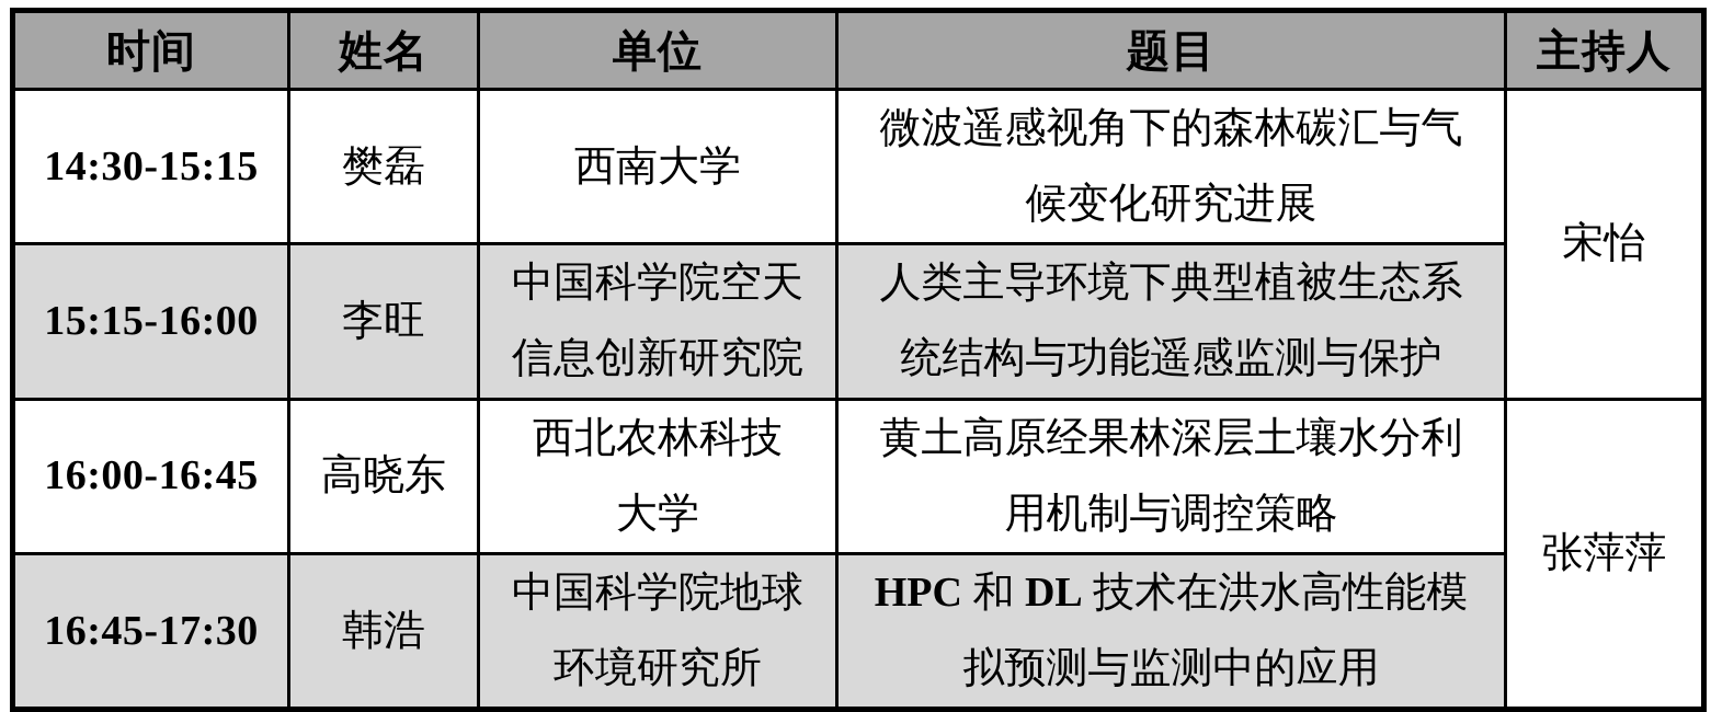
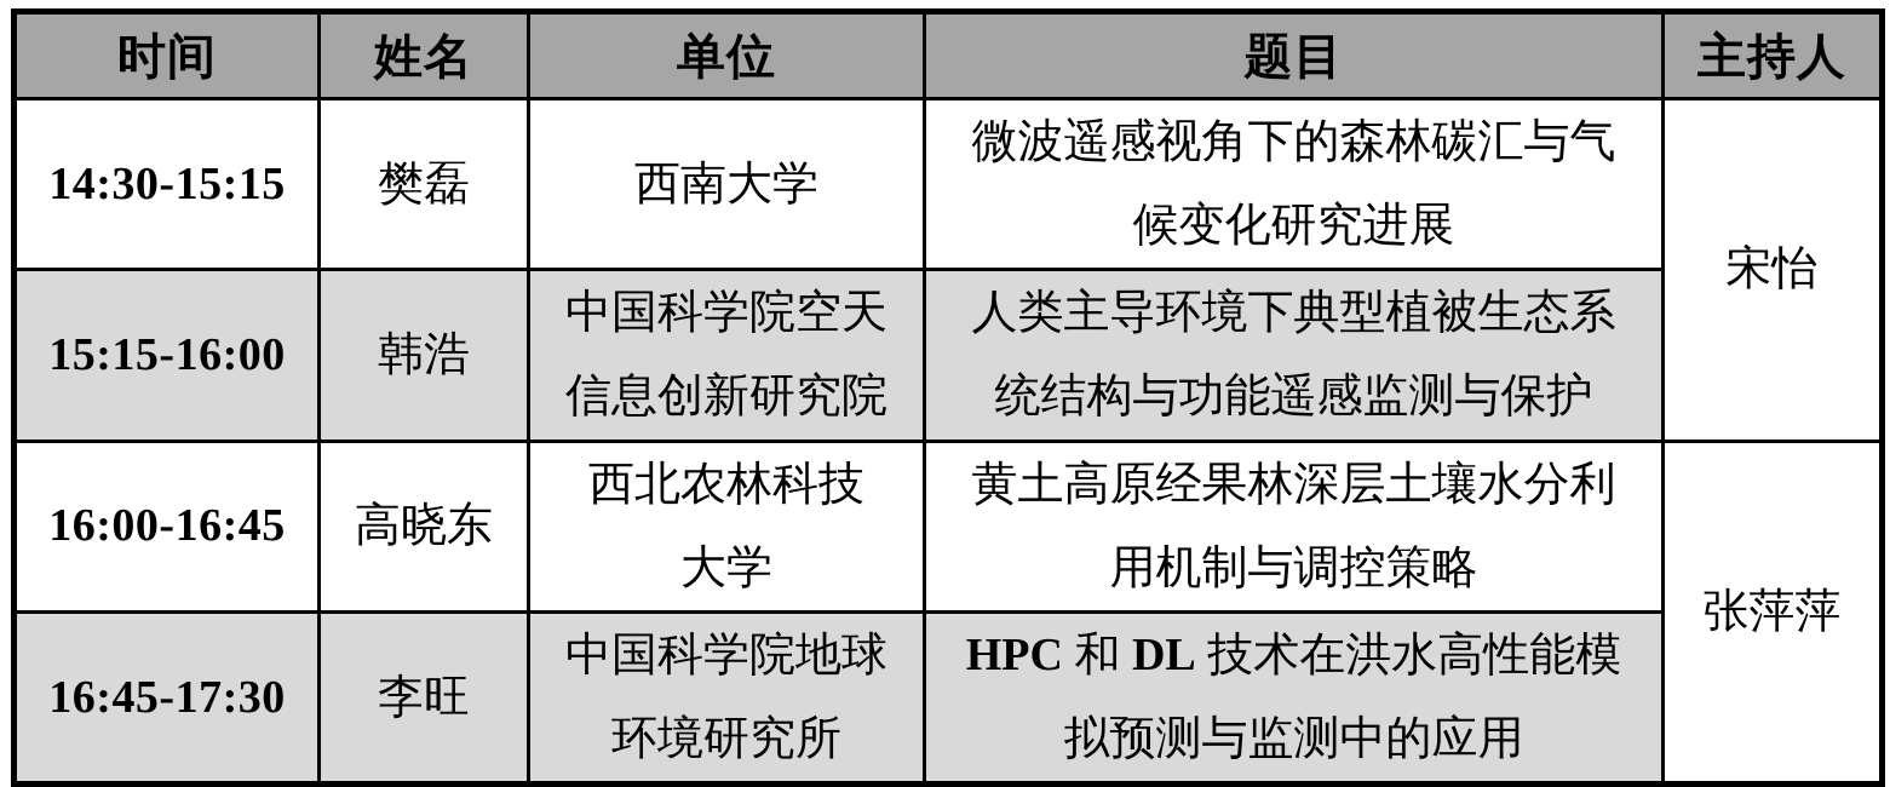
  时间	姓名	单位	题目	主持人
  14:30-15:15	樊磊	西南大学	微波遥感视角下的森林碳汇与气候变化研究进展	宋怡
- 15:15-16:00	李旺	中国科学院空天信息创新研究院	人类主导环境下典型植被生态系统结构与功能遥感监测与保护
+ 15:15-16:00	韩浩	中国科学院空天信息创新研究院	人类主导环境下典型植被生态系统结构与功能遥感监测与保护
  16:00-16:45	高晓东	西北农林科技大学	黄土高原经果林深层土壤水分利用机制与调控策略	张萍萍
- 16:45-17:30	韩浩	中国科学院地球环境研究所	HPC 和 DL 技术在洪水高性能模拟预测与监测中的应用
+ 16:45-17:30	李旺	中国科学院地球环境研究所	HPC 和 DL 技术在洪水高性能模拟预测与监测中的应用
